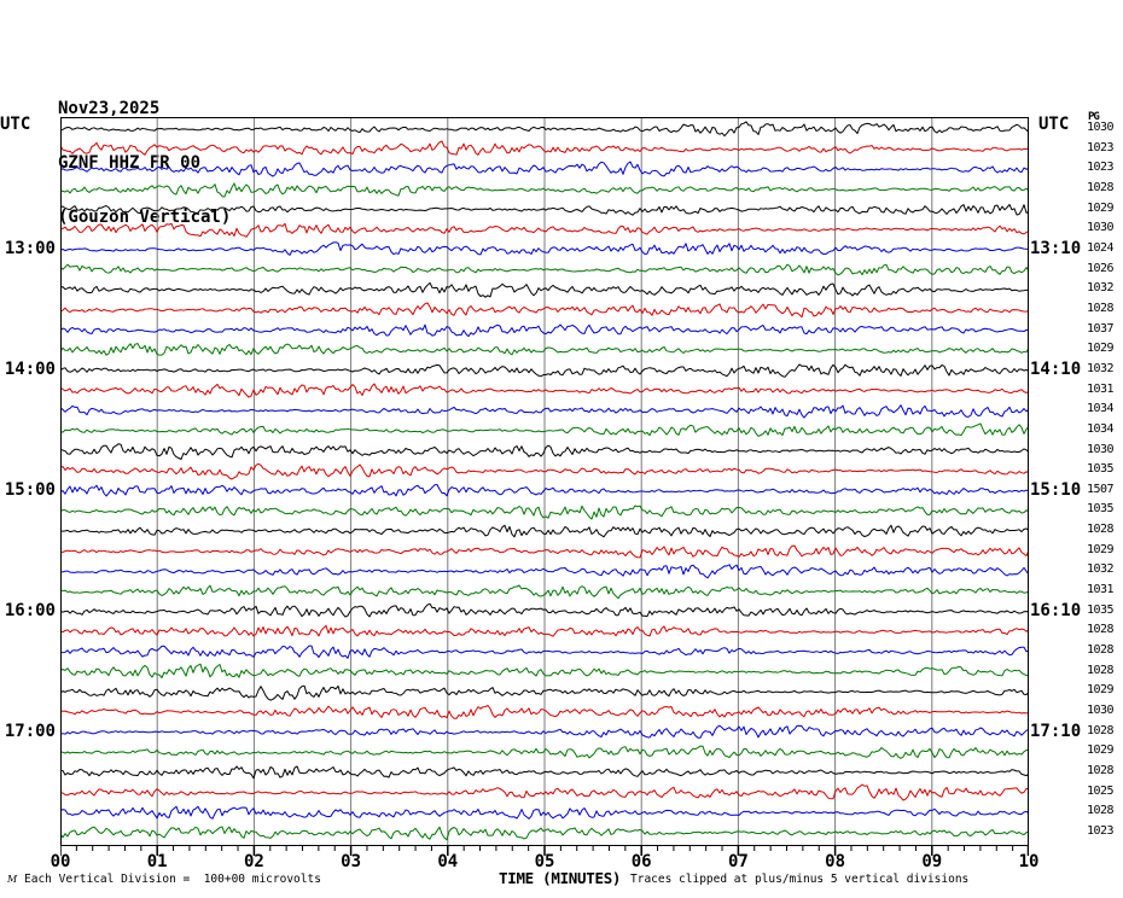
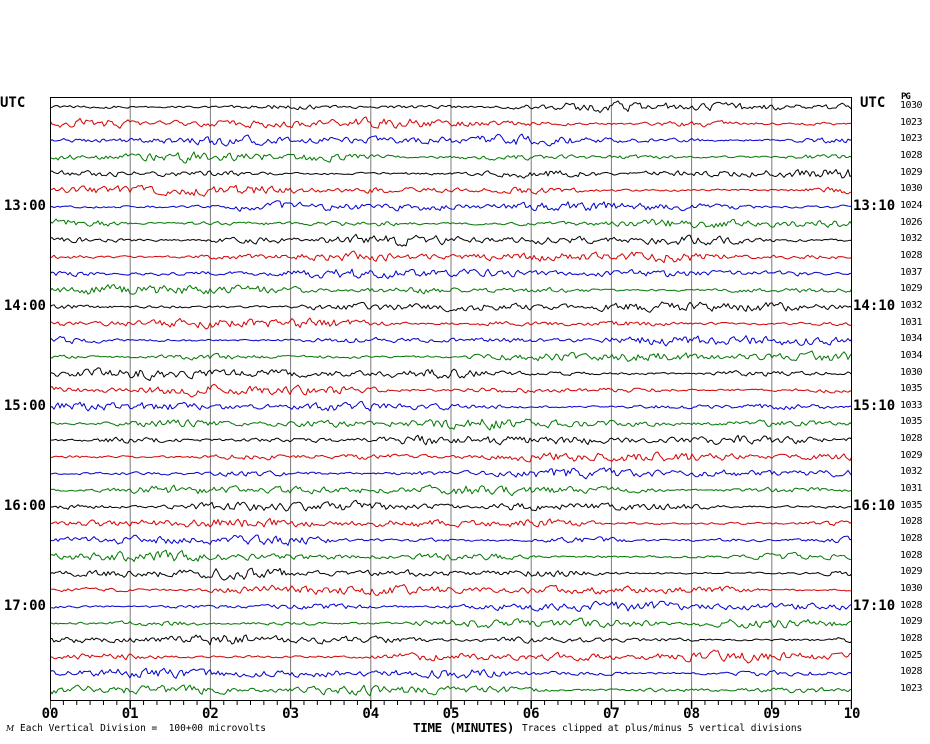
- Nov23,2025
- GZNF HHZ FR 00
- (Gouzon Vertical)
  UTC
  UTC
  PG
  13:00
  14:00
  15:00
  16:00
  17:00
  13:10
  14:10
  15:10
  16:10
  17:10
  1030
  1023
  1023
  1028
  1029
  1030
  1024
  1026
  1032
  1028
  1037
  1029
  1032
  1031
  1034
  1034
  1030
  1035
- 1507
+ 1033
  1035
  1028
  1029
  1032
  1031
  1035
  1028
  1028
  1028
  1029
  1030
  1028
  1029
  1028
  1025
  1028
  1023
  00
  01
  02
  03
  04
  05
  06
  07
  08
  09
  10
  M
  Each Vertical Division = 100+00 microvolts
  TIME (MINUTES)
  Traces clipped at plus/minus 5 vertical divisions
